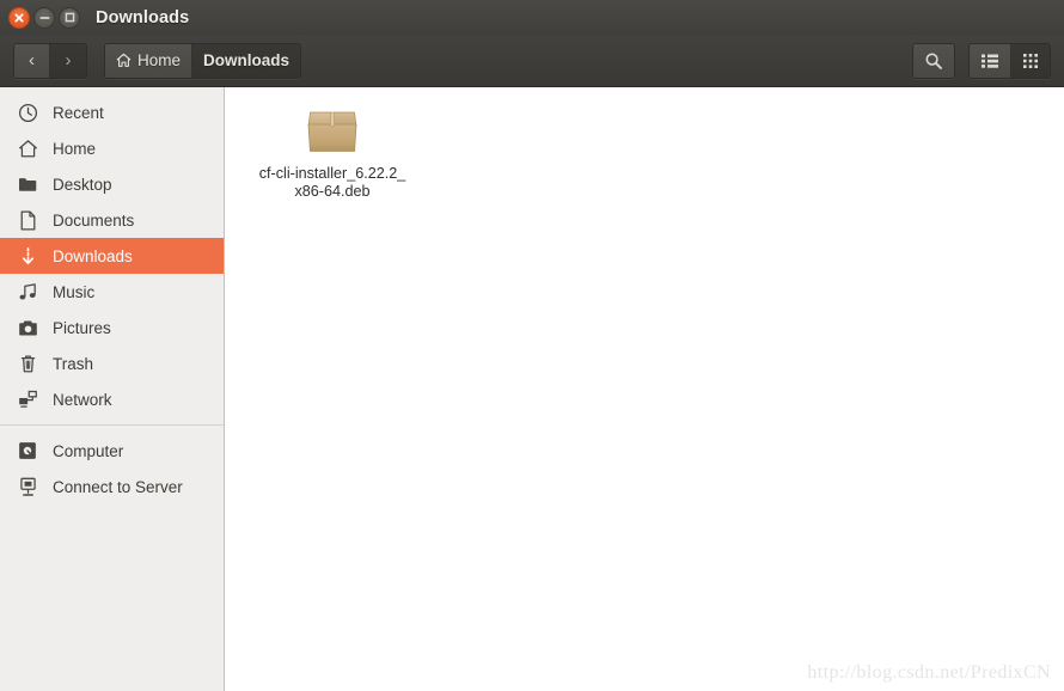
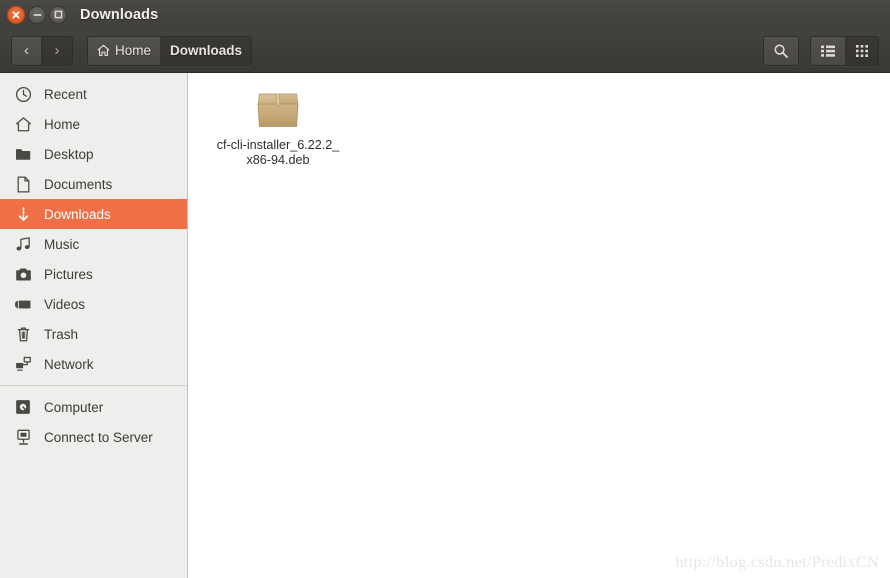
  Downloads
  ‹
  ›
  Home
  Downloads
  Recent
  Home
  Desktop
  Documents
  Downloads
  Music
  Pictures
+ Videos
  Trash
  Network
  Computer
  Connect to Server
- cf-cli-installer_6.22.2_x86-64.deb
+ cf-cli-installer_6.22.2_x86-94.deb
  http://blog.csdn.net/PredixCN
